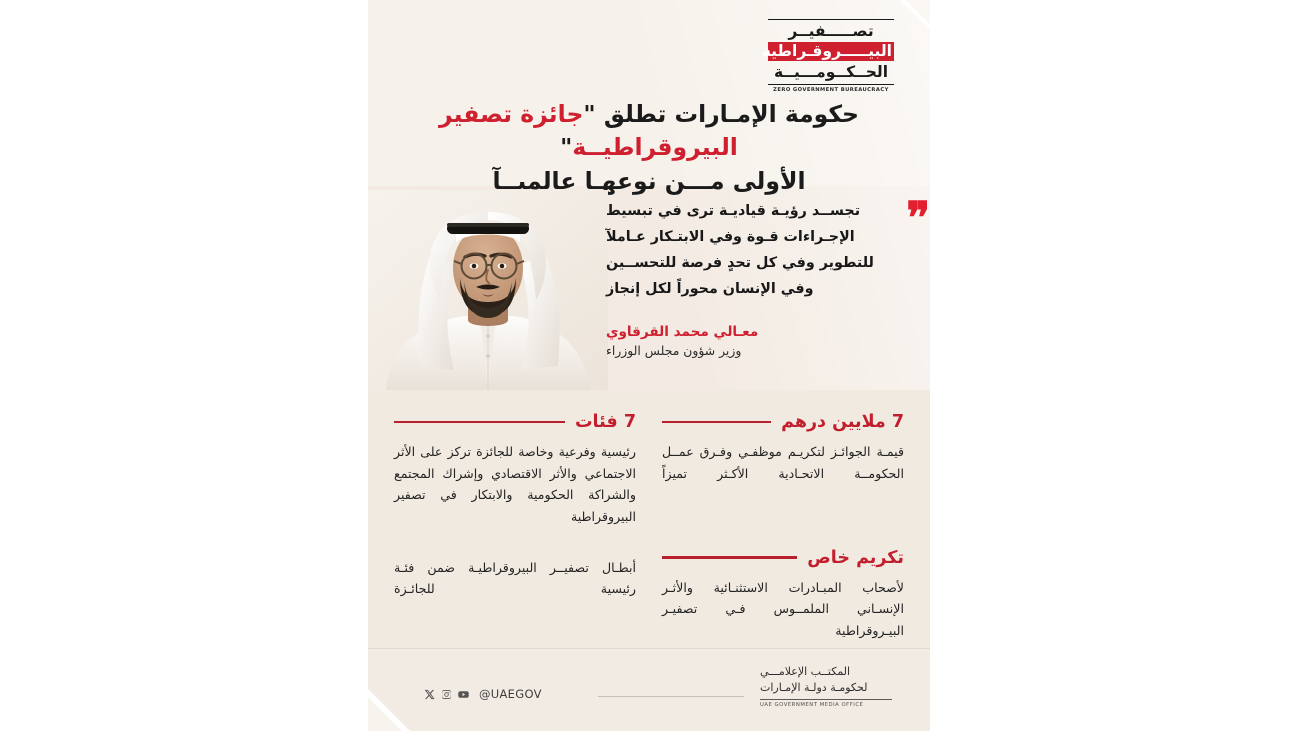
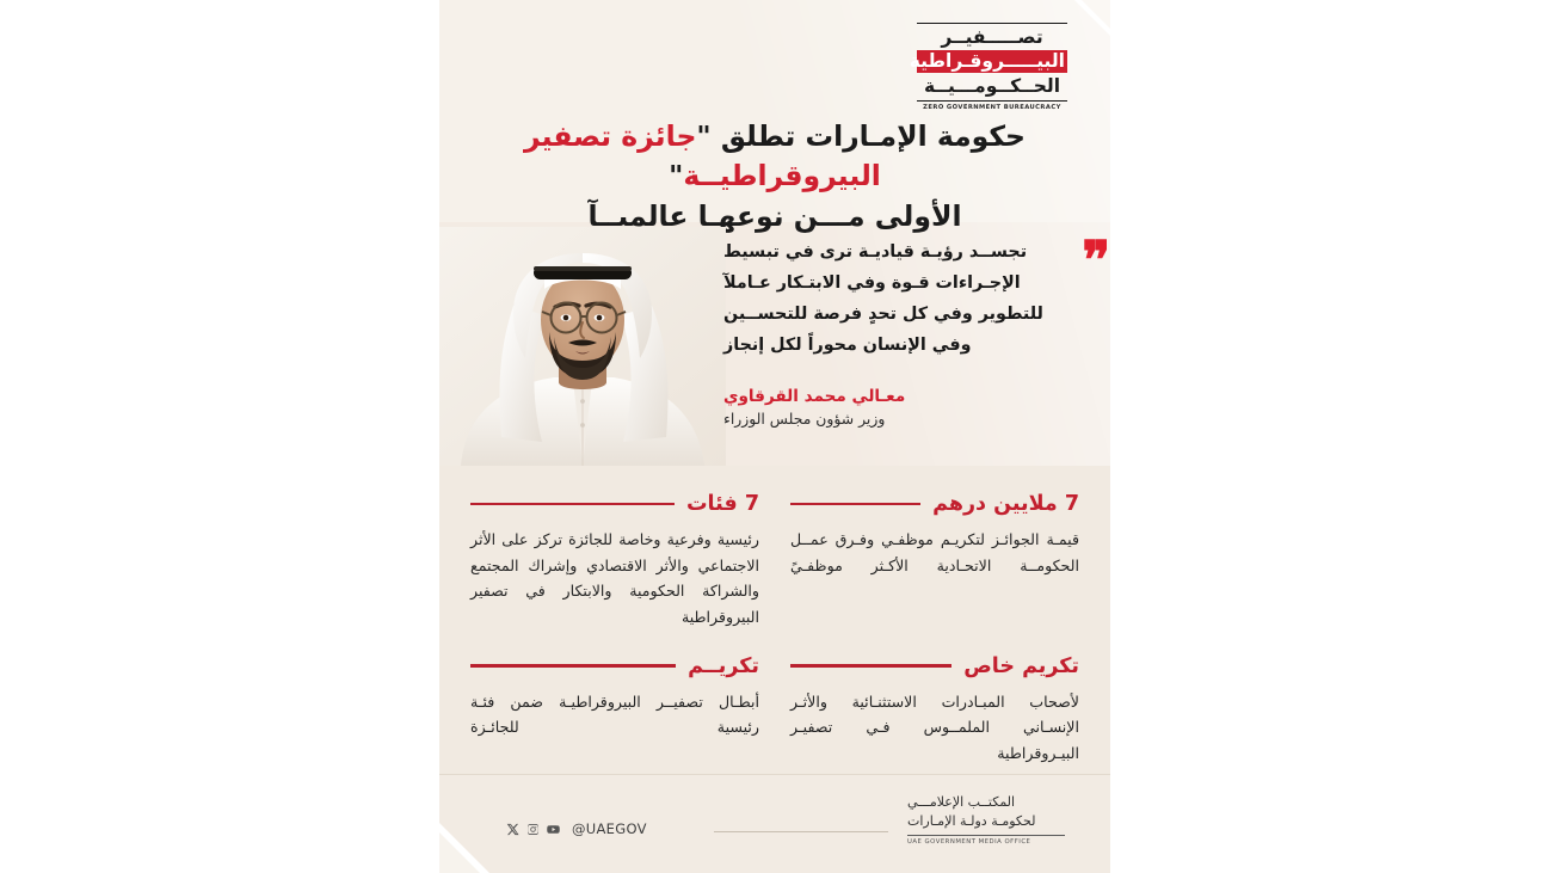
  تصـــــفيــر
  البيـــــروقـراطية
  الحــكــومـــيــة
  حكومة الإمـارات تطلق "جائزة تصفير البيروقراطيــة"
  الأولى مـــن نوعهـا عالميــآ
  ❞
  تجســد رؤيـة قياديـة ترى في تبسيط الإجـراءات قـوة وفي الابتـكار عـاملآ للتطوير وفي كل تحدٍ فرصة للتحســين وفي الإنسان محوراً لكل إنجاز
  معـالي محمد القرقاوي
  وزير شؤون مجلس الوزراء
  7 ملايين درهم
- قيمـة الجوائـز لتكريـم موظفـي وفـرق عمــل الحكومــة الاتحـادية الأكـثر تميزاً
+ قيمـة الجوائـز لتكريـم موظفـي وفـرق عمــل الحكومــة الاتحـادية الأكـثر موظفـيً
  7 فئات
  رئيسية وفرعية وخاصة للجائزة تركز على الأثر الاجتماعي والأثر الاقتصادي وإشراك المجتمع والشراكة الحكومية والابتكار في تصفير البيروقراطية
  تكريم خاص
  لأصحاب المبـادرات الاستثنـائية والأثـر الإنسـاني الملمــوس فـي تصفيـر البيـروقراطية
+ تكريــم
  أبطـال تصفيــر البيروقراطيـة ضمن فئـة رئيسية للجائـزة
  المكتــب الإعلامـــي
  لحكومـة دولـة الإمـارات
  @UAEGOV
